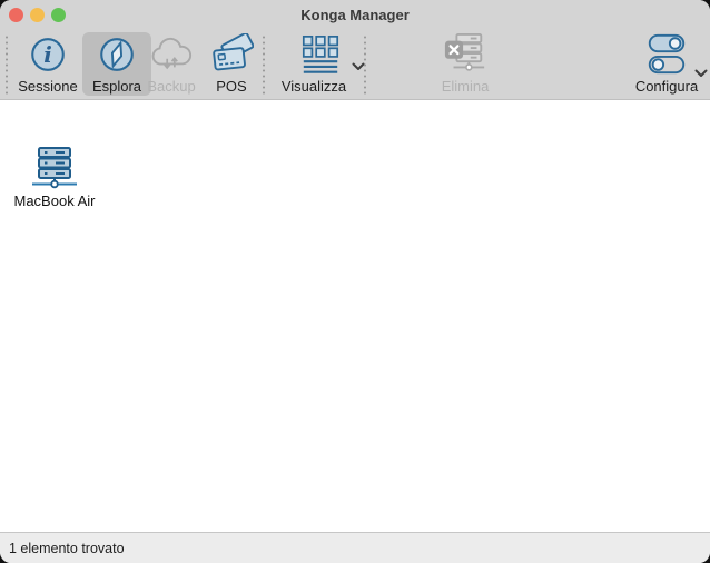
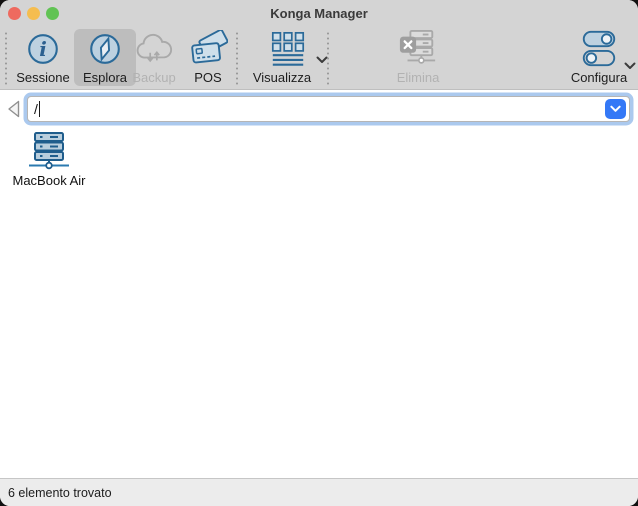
  Konga Manager
  i
  Sessione
  Esplora
  Backup
  POS
  Visualizza
  Elimina
  Configura
+ /
  MacBook Air
- 1 elemento trovato
+ 6 elemento trovato
